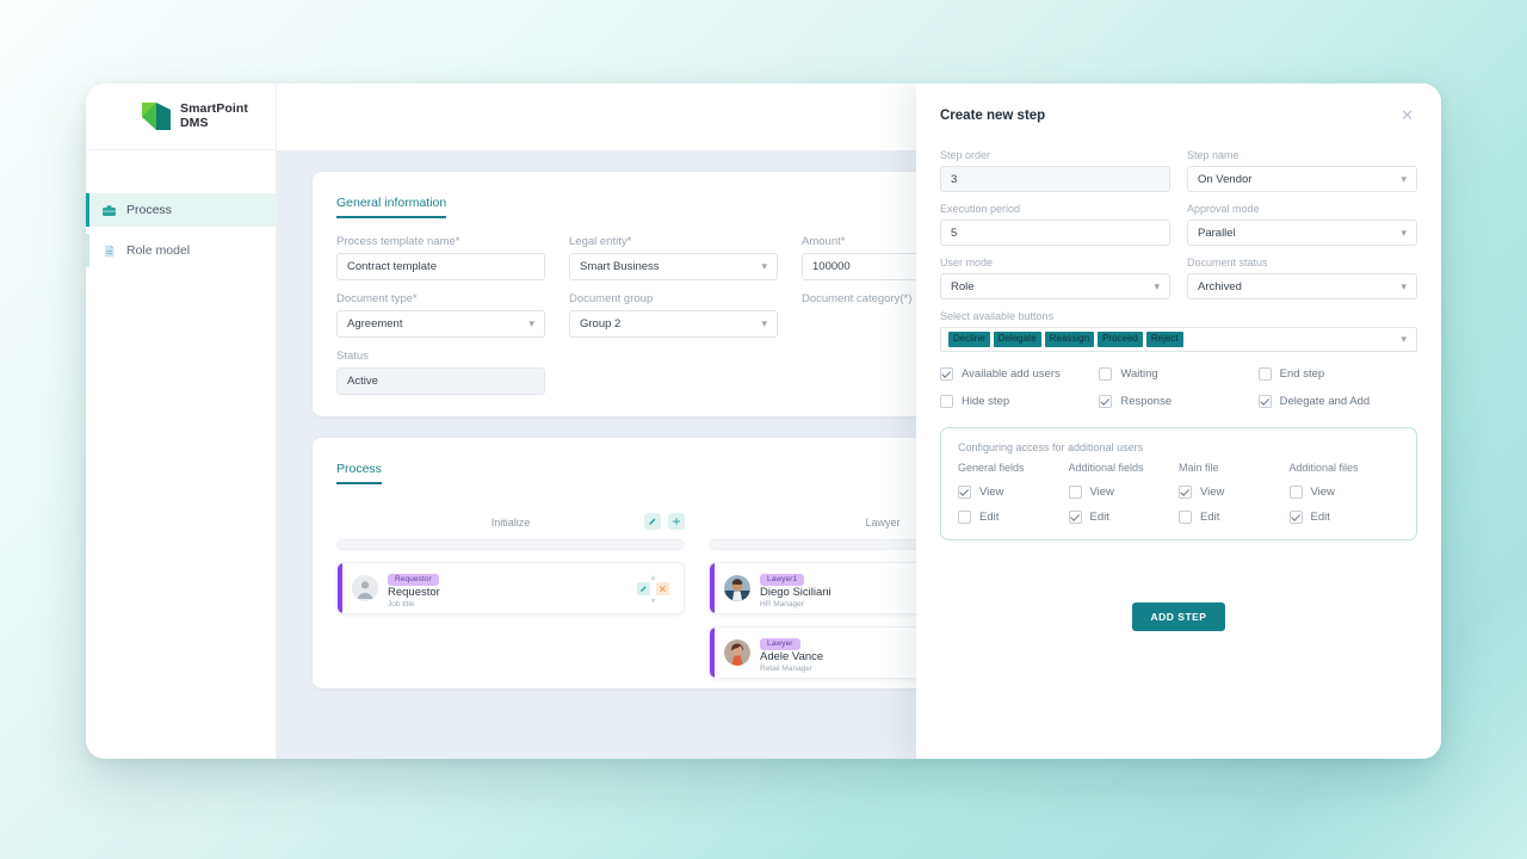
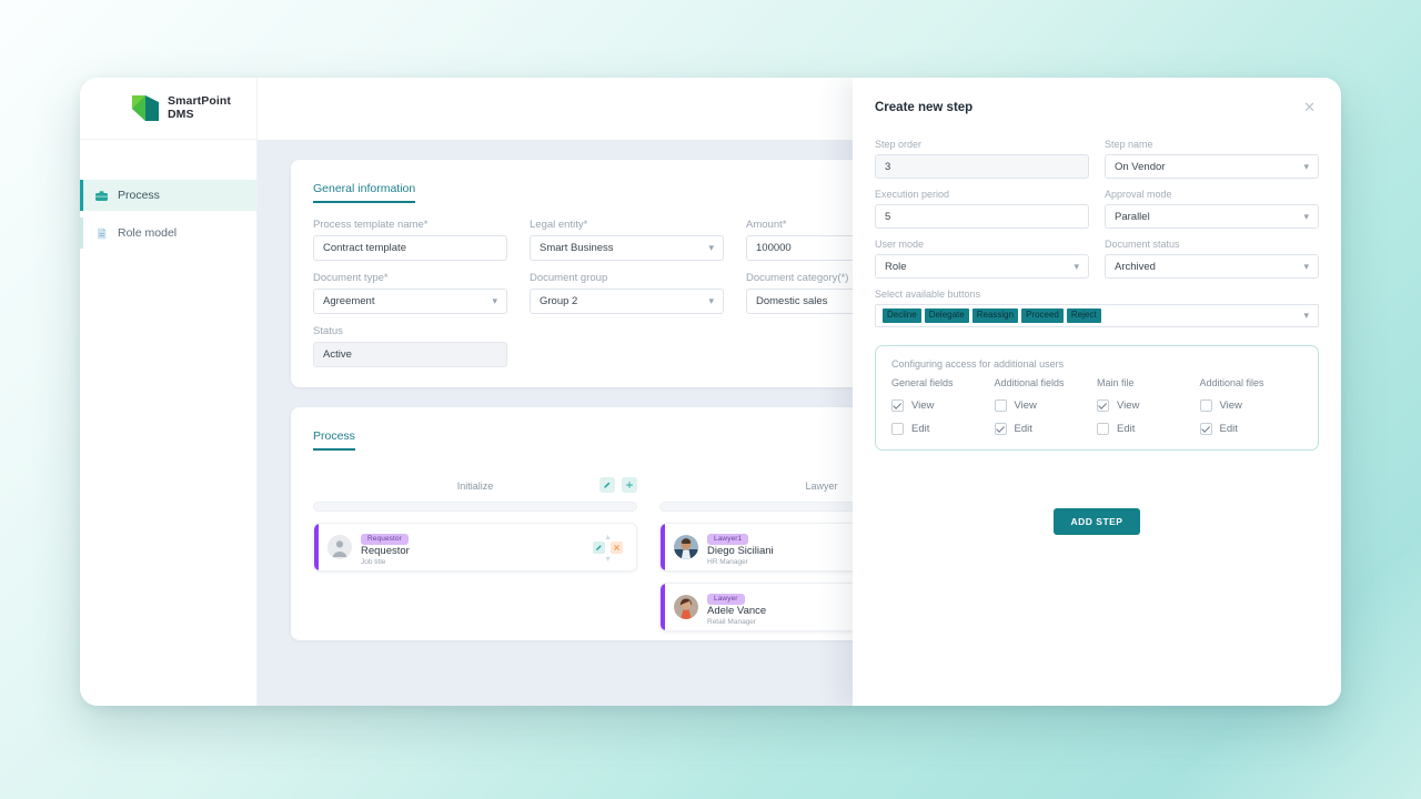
  SmartPoint
  DMS
  Process
  Role model
  General information
  Process template name*
  Contract template
  Legal entity*
  Smart Business
  ▾
  Amount*
  100000
  Document type*
  Agreement
  ▾
  Document group
  Group 2
  ▾
  Document category(*)
+ Domestic sales
  Status
  Active
  Process
  Initialize
  Requestor
  ▴
  ▾
  Lawyer
  Diego Siciliani
  Adele Vance
  Create new step
  ✕
  Step order
  3
  Step name
  On Vendor
  ▾
  Execution period
  5
  Approval mode
  Parallel
  ▾
  User mode
  Role
  ▾
  Document status
  Archived
  ▾
  Select available buttons
  Decline
  Delegate
  Reassign
  Proceed
  Reject
  ▾
- Available add users
- Waiting
- End step
- Hide step
- Response
- Delegate and Add
  Configuring access for additional users
  General fields
  Additional fields
  Main file
  Additional files
  View
  View
  View
  View
  Edit
  Edit
  Edit
  Edit
  ADD STEP
